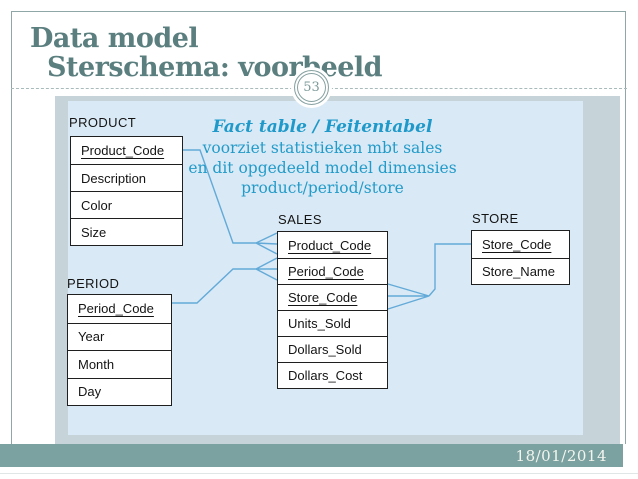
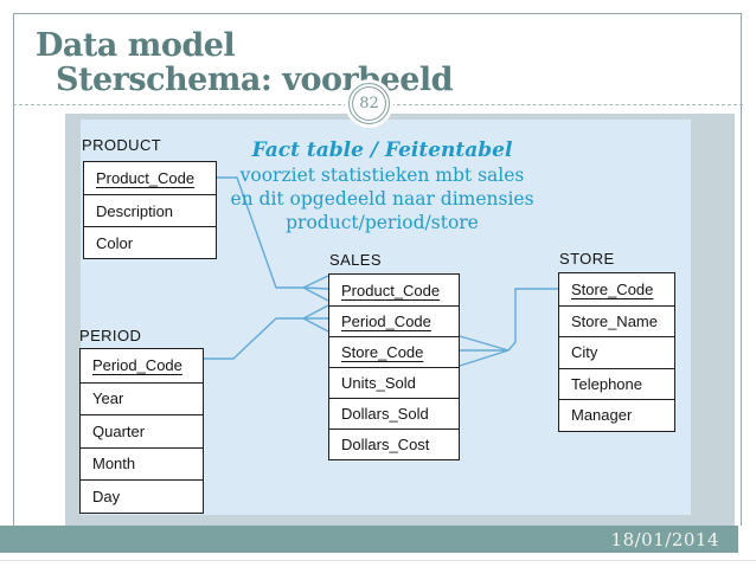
  Data model
  Sterschema: voorbeeld
- 53
+ 82
  Fact table / Feitentabel
  voorziet statistieken mbt sales
- en dit opgedeeld model dimensies
+ en dit opgedeeld naar dimensies
  product/period/store
  PRODUCT
  Product_Code
  Description
  Color
- Size
  PERIOD
  Period_Code
  Year
+ Quarter
  Month
  Day
  SALES
  Product_Code
  Period_Code
  Store_Code
  Units_Sold
  Dollars_Sold
  Dollars_Cost
  STORE
  Store_Code
  Store_Name
+ City
+ Telephone
+ Manager
  18/01/2014
